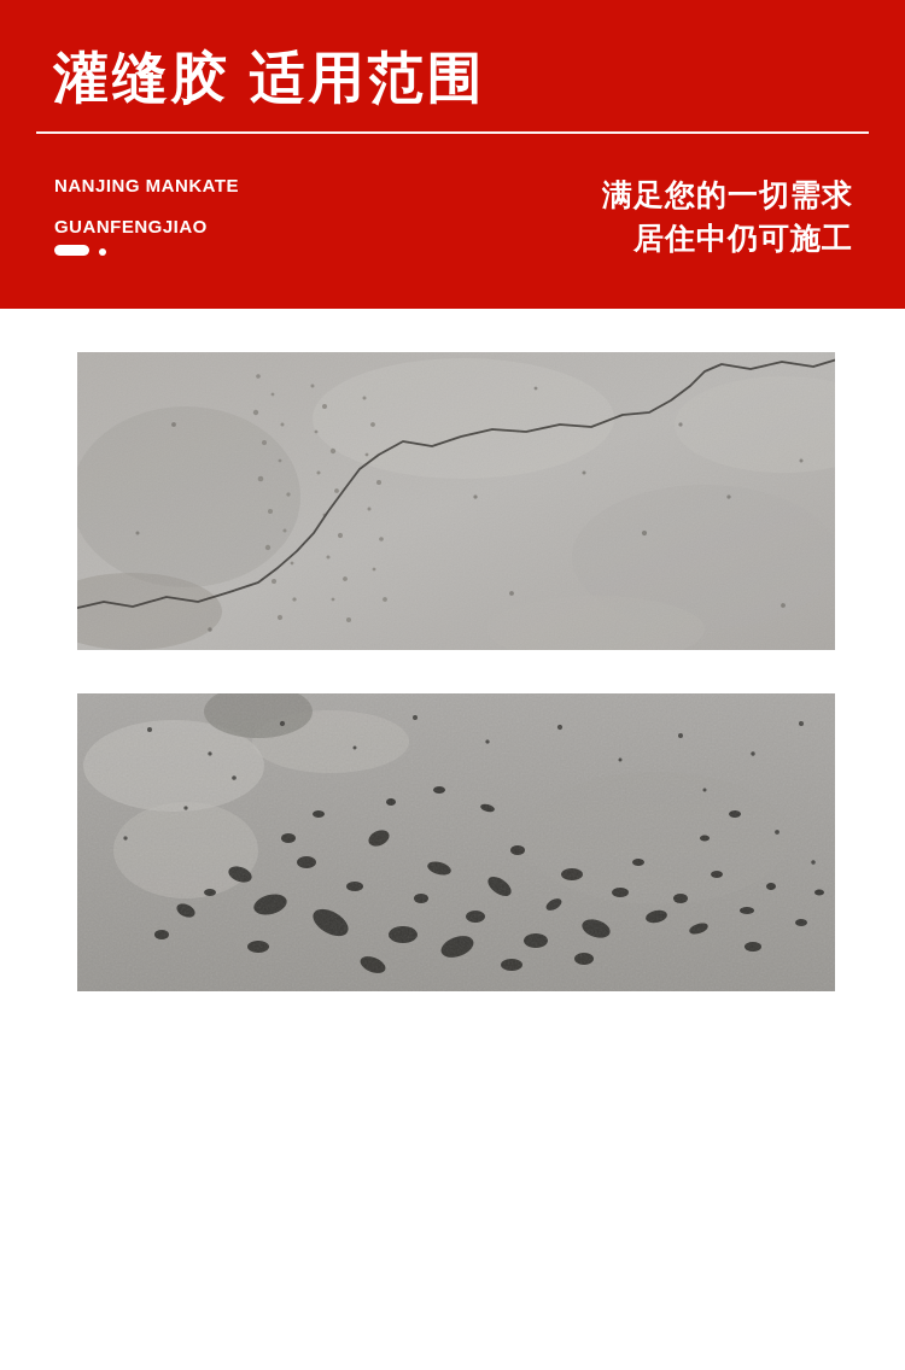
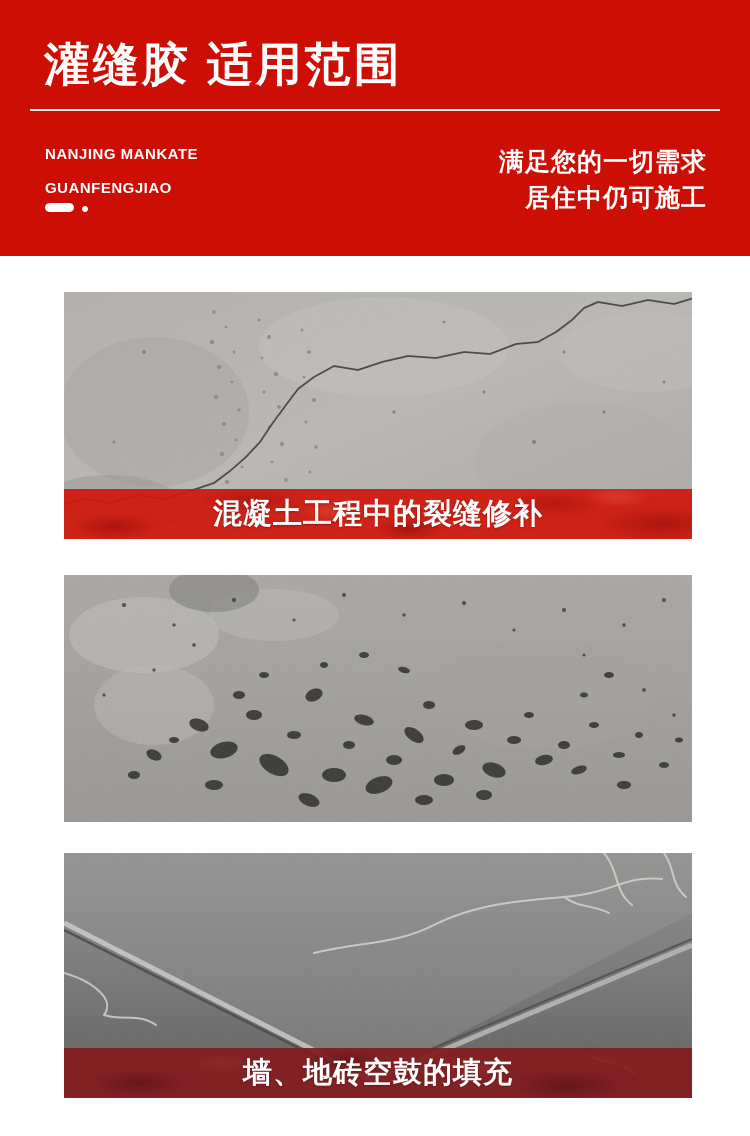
  灌缝胶 适用范围
  NANJING MANKATE
  GUANFENGJIAO
  满足您的一切需求
  居住中仍可施工
+ 混凝土工程中的裂缝修补
+ 墙、地砖空鼓的填充
